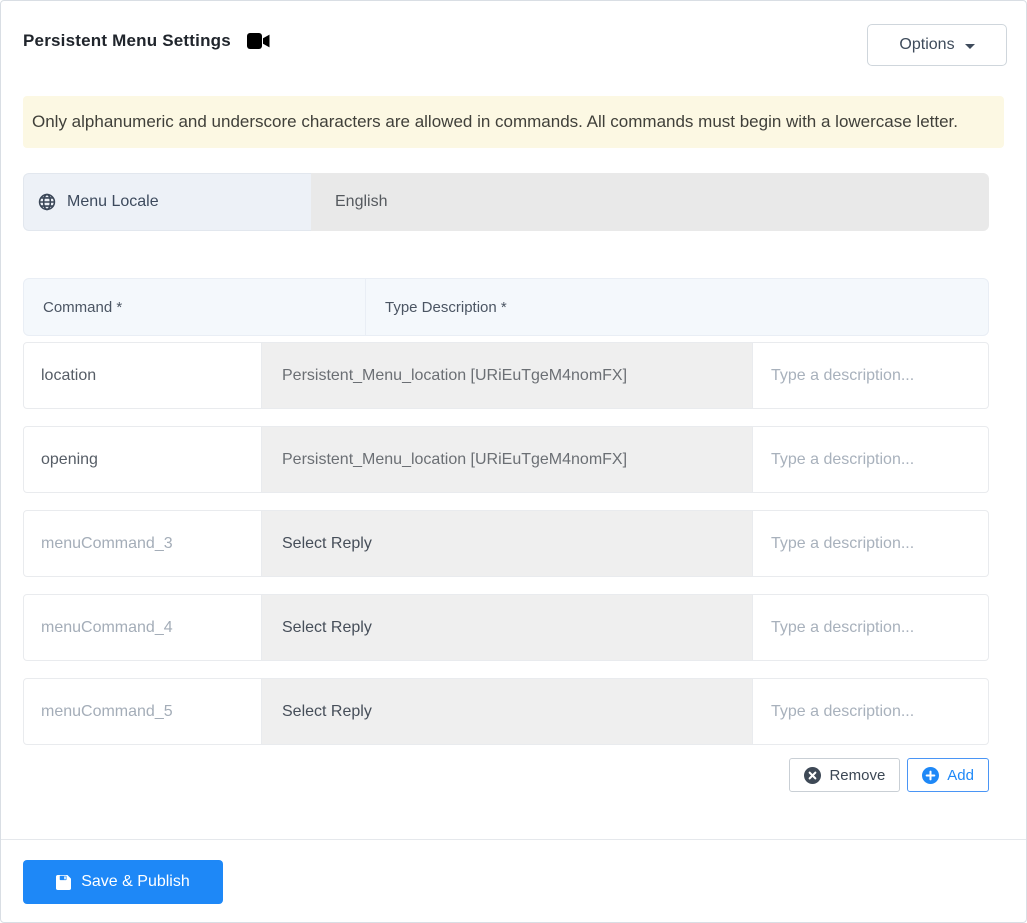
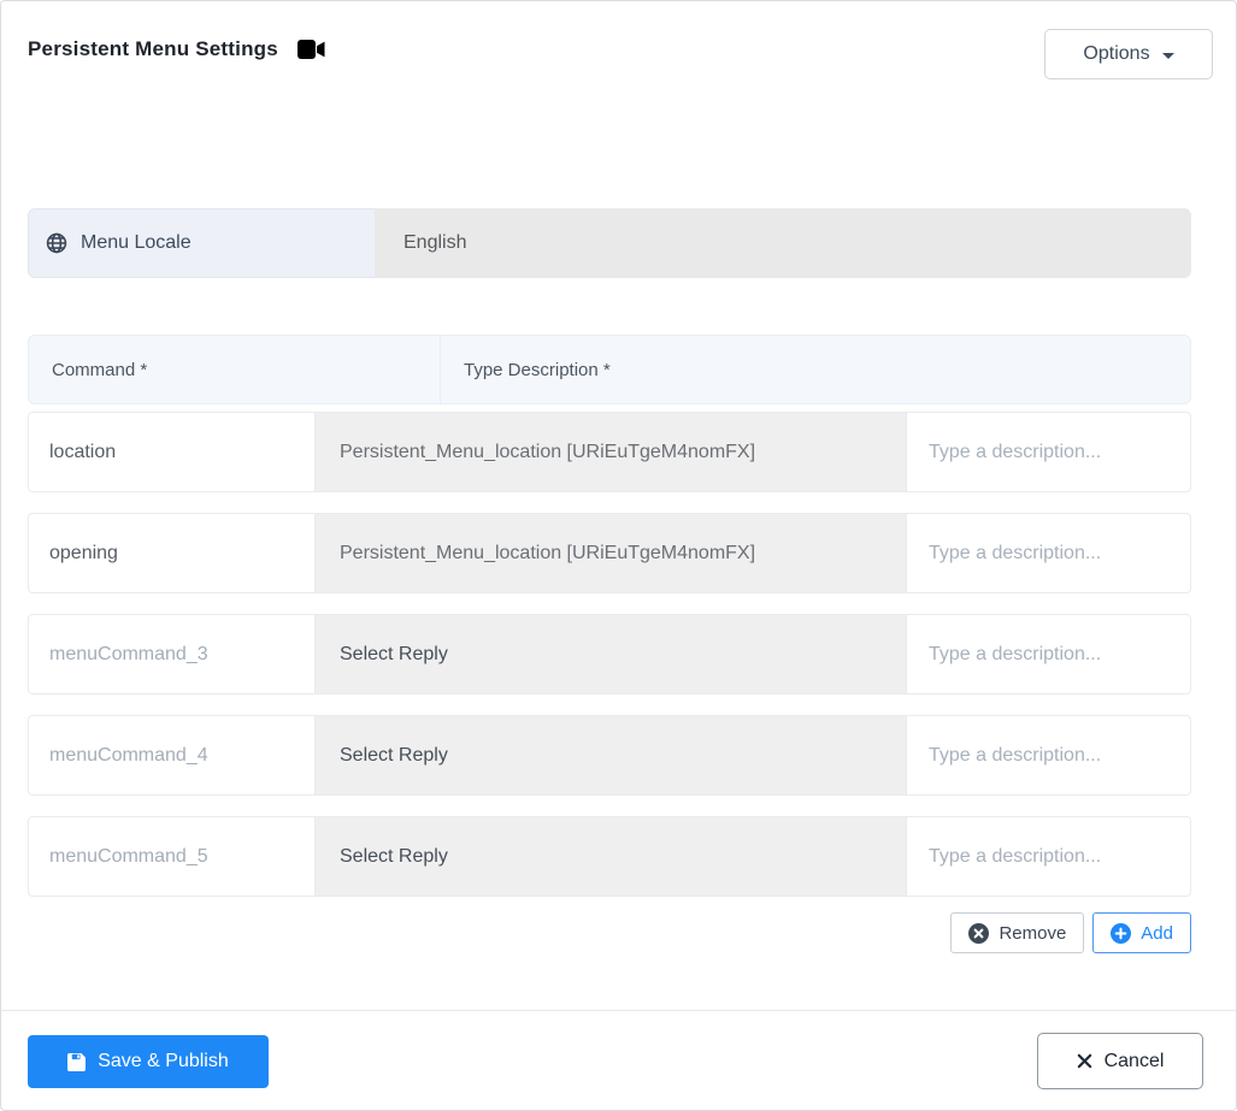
  Persistent Menu Settings
  Options
- Only alphanumeric and underscore characters are allowed in commands. All commands must begin with a lowercase letter.
  Menu Locale
  English
  Command *
  Type Description *
  location
  Persistent_Menu_location [URiEuTgeM4nomFX]
  Type a description...
  opening
  Persistent_Menu_location [URiEuTgeM4nomFX]
  Type a description...
  menuCommand_3
  Select Reply
  Type a description...
  menuCommand_4
  Select Reply
  Type a description...
  menuCommand_5
  Select Reply
  Type a description...
  Remove
  Add
  Save & Publish
+ Cancel
